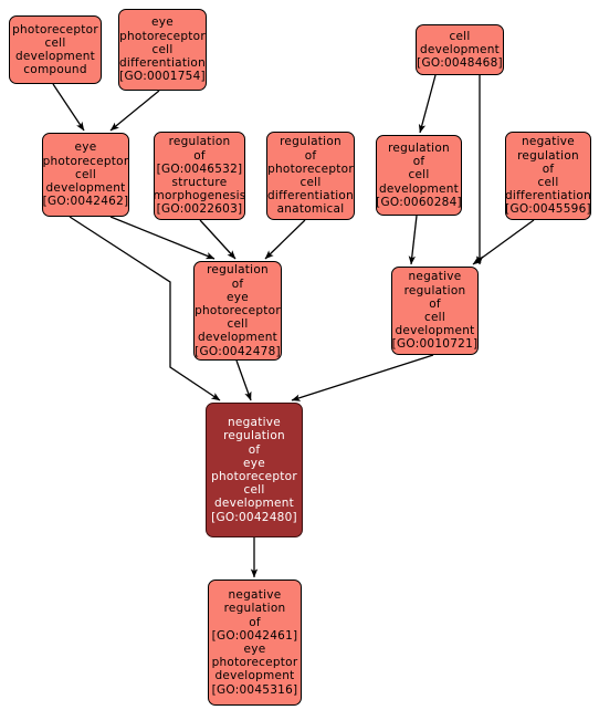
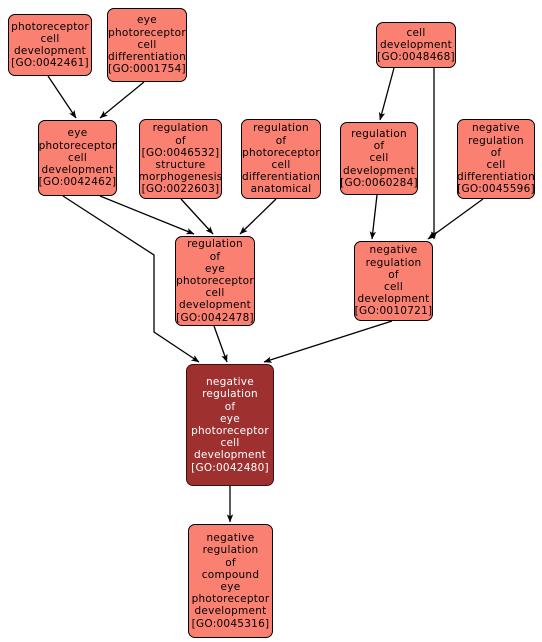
  photoreceptor
  cell
  development
- compound
+ [GO:0042461]
  eye
  photoreceptor
  cell
  differentiation
  [GO:0001754]
  cell
  development
  [GO:0048468]
  eye
  photoreceptor
  cell
  development
  [GO:0042462]
  regulation
  of
  [GO:0046532]
  structure
  morphogenesis
  [GO:0022603]
  regulation
  of
  photoreceptor
  cell
  differentiation
  anatomical
  regulation
  of
  cell
  development
  [GO:0060284]
  negative
  regulation
  of
  cell
  differentiation
  [GO:0045596]
  regulation
  of
  eye
  photoreceptor
  cell
  development
  [GO:0042478]
  negative
  regulation
  of
  cell
  development
  [GO:0010721]
  negative
  regulation
  of
  eye
  photoreceptor
  cell
  development
  [GO:0042480]
  negative
  regulation
  of
- [GO:0042461]
+ compound
  eye
  photoreceptor
  development
  [GO:0045316]
